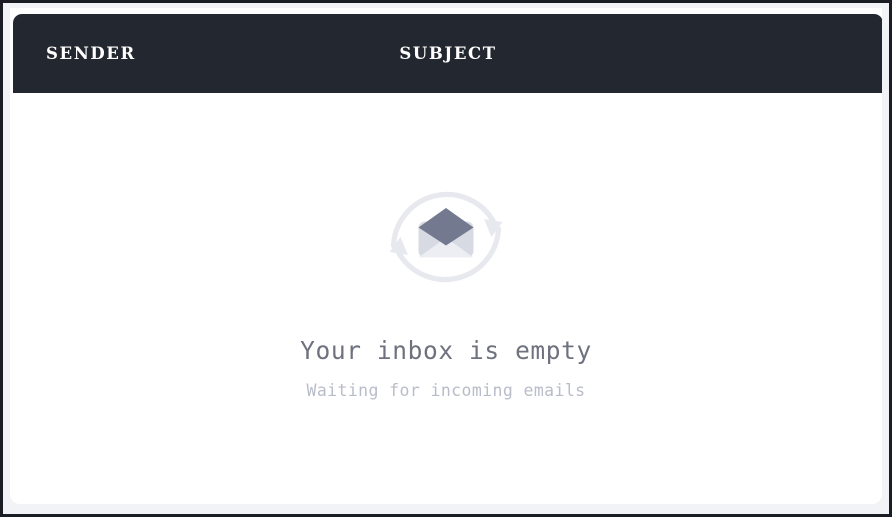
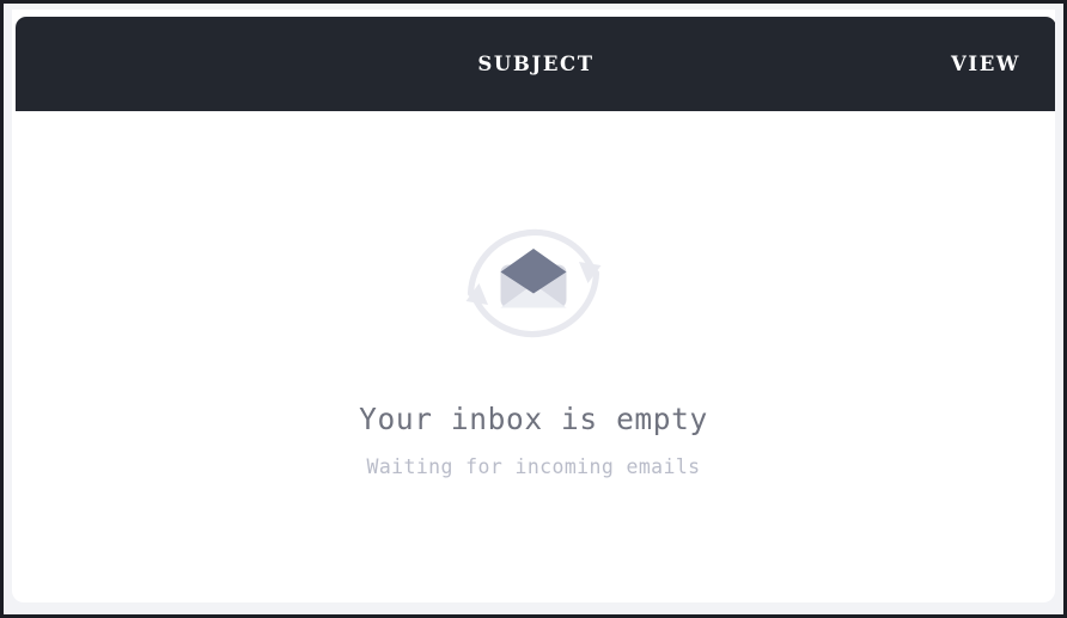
- SENDER
  SUBJECT
+ VIEW
  Your inbox is empty
  Waiting for incoming emails
